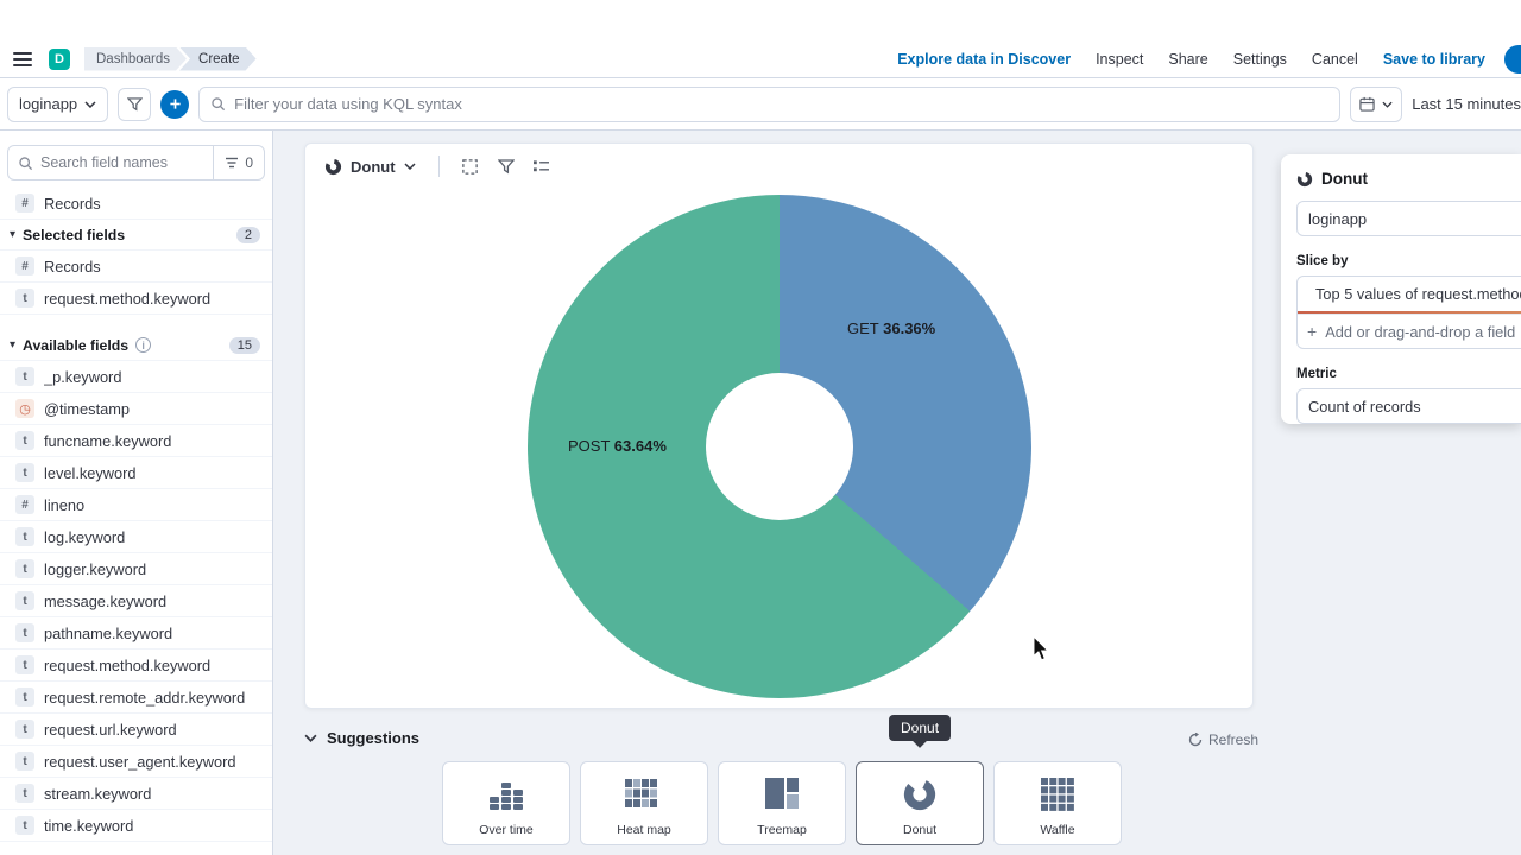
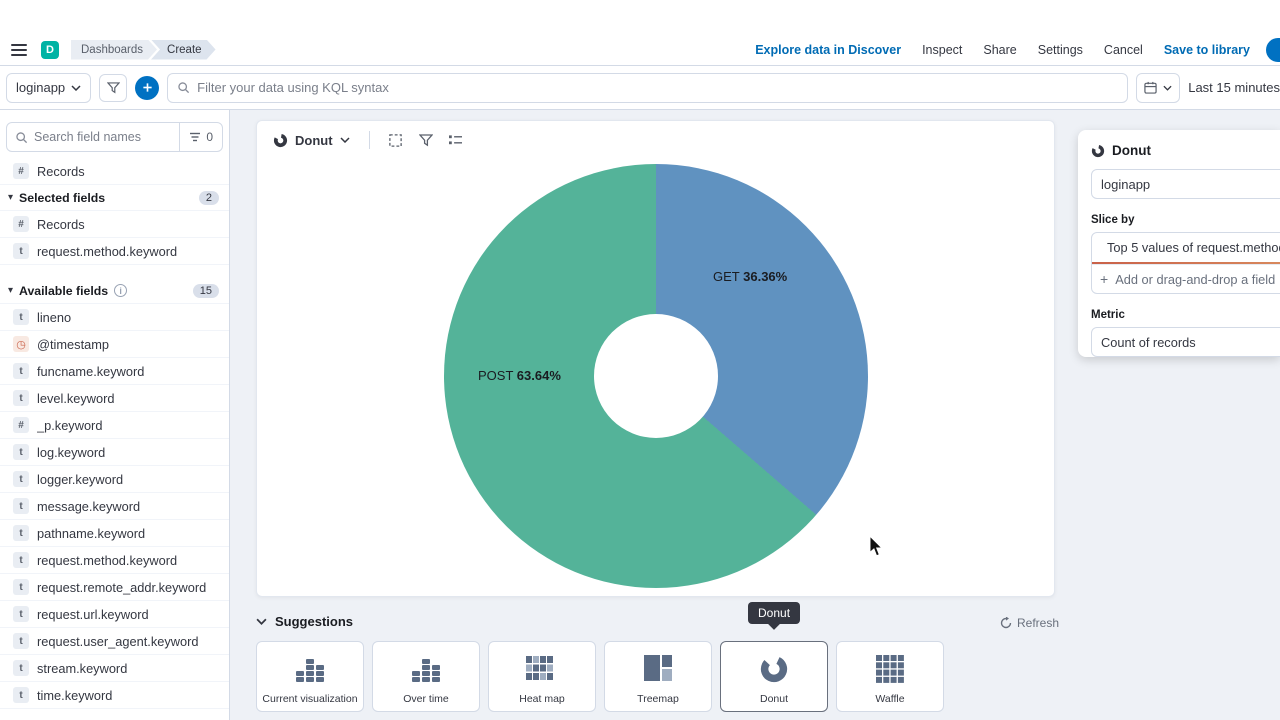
  D
  Dashboards
  Create
  Explore data in Discover
  Inspect
  Share
  Settings
  Cancel
  Save to library
  loginapp
  Filter your data using KQL syntax
  Last 15 minutes
  Search field names
  0
  #
  Records
  ▾
  Selected fields
  2
  #
  Records
  t
  request.method.keyword
  ▾
  Available fields
  i
  15
  t
- _p.keyword
+ lineno
  ◷
  @timestamp
  t
  funcname.keyword
  t
  level.keyword
  #
- lineno
+ _p.keyword
  t
  log.keyword
  t
  logger.keyword
  t
  message.keyword
  t
  pathname.keyword
  t
  request.method.keyword
  t
  request.remote_addr.keyword
  t
  request.url.keyword
  t
  request.user_agent.keyword
  t
  stream.keyword
  t
  time.keyword
  Donut
  GET 36.36%
  POST 63.64%
  Suggestions
  Refresh
+ Current visualization
  Over time
  Heat map
  Treemap
  Donut
  Waffle
  Donut
  Donut
  loginapp
  Slice by
  Top 5 values of request.metho
  +
  Add or drag-and-drop a field
  Metric
  Count of records
